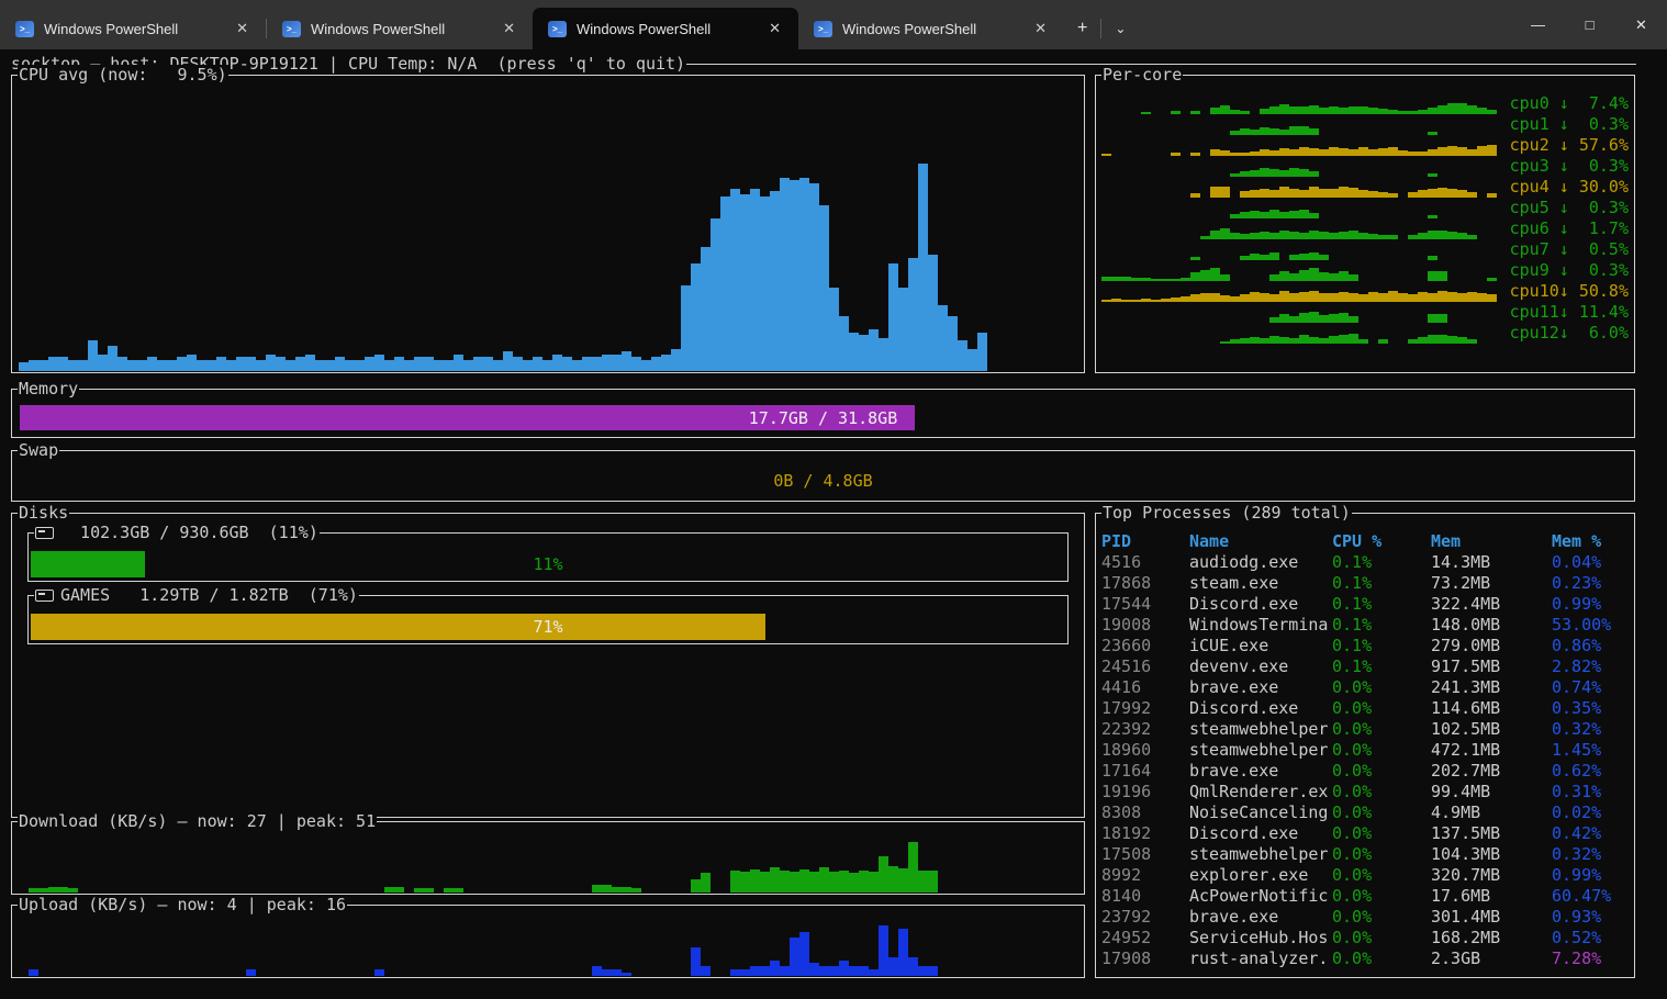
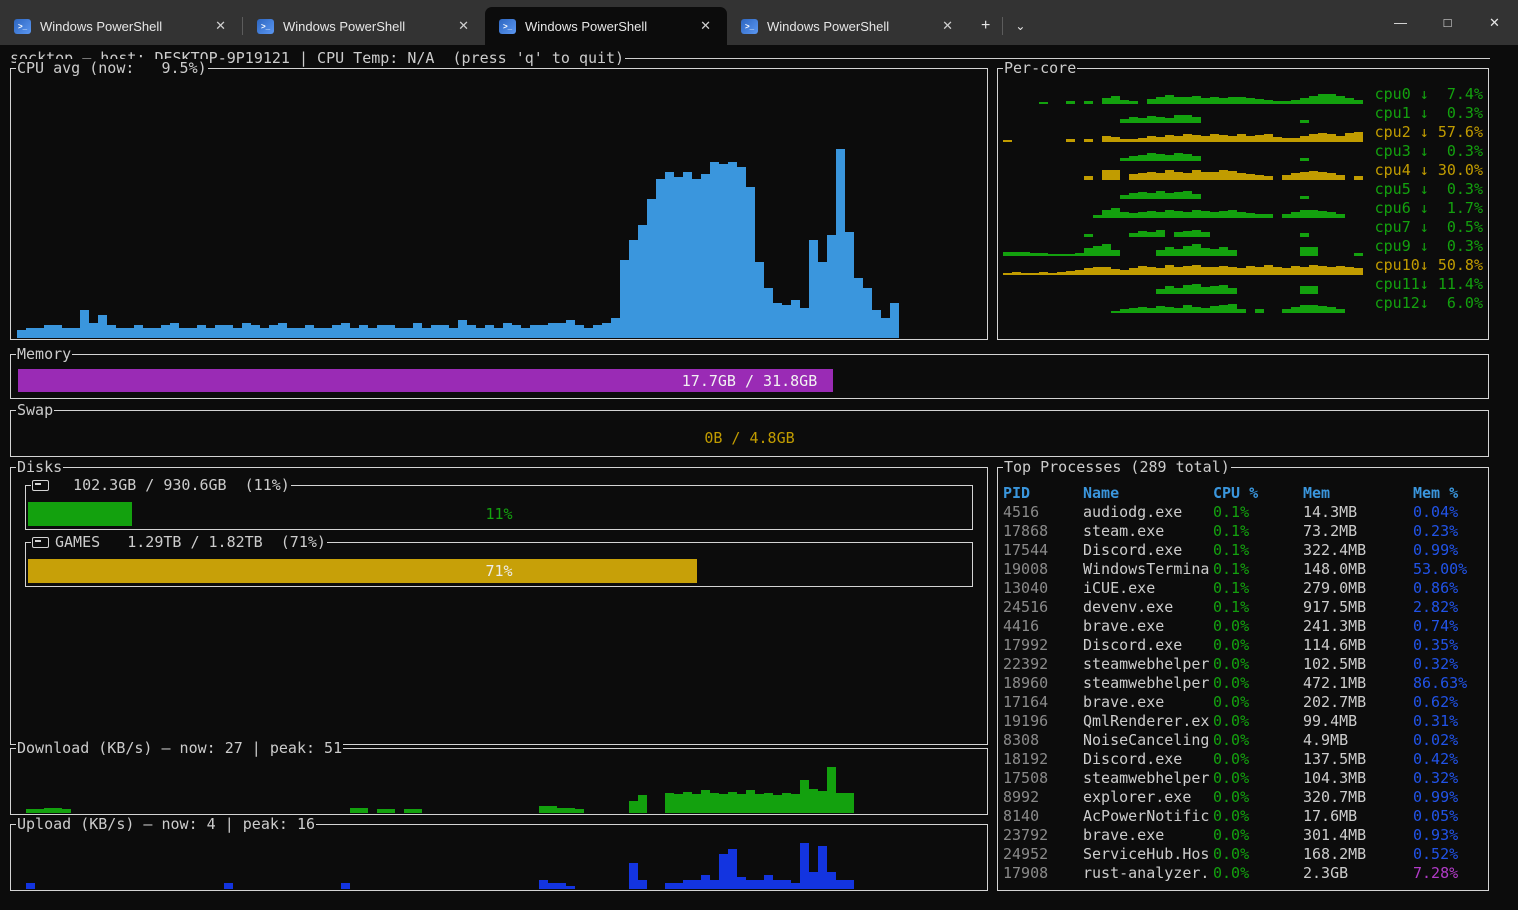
  >_
  Windows PowerShell
  ✕
  >_
  Windows PowerShell
  ✕
  >_
  Windows PowerShell
  ✕
  >_
  Windows PowerShell
  ✕
  +
  ⌄
  —
  □
  ✕
  socktop — host: DESKTOP-9P19121 | CPU Temp: N/A (press 'q' to quit)
  CPU avg (now: 9.5%)
  Per-core
  cpu0 ↓ 7.4%
  cpu1 ↓ 0.3%
  cpu2 ↓ 57.6%
  cpu3 ↓ 0.3%
  cpu4 ↓ 30.0%
  cpu5 ↓ 0.3%
  cpu6 ↓ 1.7%
  cpu7 ↓ 0.5%
  cpu9 ↓ 0.3%
  cpu10↓ 50.8%
  cpu11↓ 11.4%
  cpu12↓ 6.0%
  Memory
  17.7GB / 31.8GB
  Swap
  0B / 4.8GB
  Disks
  102.3GB / 930.6GB (11%)
  11%
  GAMES 1.29TB / 1.82TB (71%)
  71%
  Download (KB/s) — now: 27 | peak: 51
  Upload (KB/s) — now: 4 | peak: 16
  Top Processes (289 total)
  PID
  Name
  CPU %
  Mem
  Mem %
  4516
  audiodg.exe
  0.1%
  14.3MB
  0.04%
  17868
  steam.exe
  0.1%
  73.2MB
  0.23%
  17544
  Discord.exe
  0.1%
  322.4MB
  0.99%
  19008
  WindowsTermina
  0.1%
  148.0MB
  53.00%
- 23660
+ 13040
  iCUE.exe
  0.1%
  279.0MB
  0.86%
  24516
  devenv.exe
  0.1%
  917.5MB
  2.82%
  4416
  brave.exe
  0.0%
  241.3MB
  0.74%
  17992
  Discord.exe
  0.0%
  114.6MB
  0.35%
  22392
  steamwebhelper
  0.0%
  102.5MB
  0.32%
  18960
  steamwebhelper
  0.0%
  472.1MB
- 1.45%
+ 86.63%
  17164
  brave.exe
  0.0%
  202.7MB
  0.62%
  19196
  QmlRenderer.ex
  0.0%
  99.4MB
  0.31%
  8308
  NoiseCanceling
  0.0%
  4.9MB
  0.02%
  18192
  Discord.exe
  0.0%
  137.5MB
  0.42%
  17508
  steamwebhelper
  0.0%
  104.3MB
  0.32%
  8992
  explorer.exe
  0.0%
  320.7MB
  0.99%
  8140
  AcPowerNotific
  0.0%
  17.6MB
- 60.47%
+ 0.05%
  23792
  brave.exe
  0.0%
  301.4MB
  0.93%
  24952
  ServiceHub.Hos
  0.0%
  168.2MB
  0.52%
  17908
  rust-analyzer.
  0.0%
  2.3GB
  7.28%
